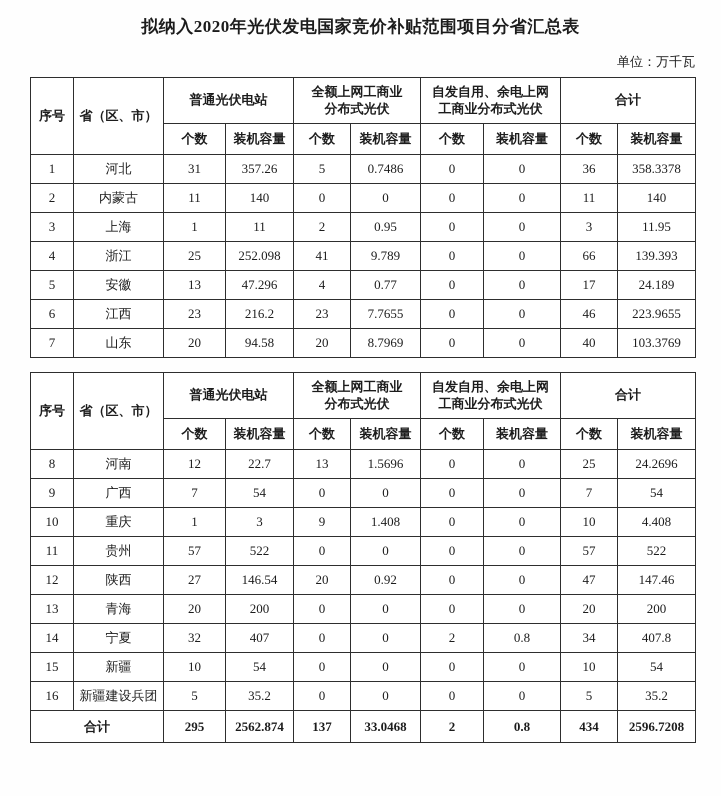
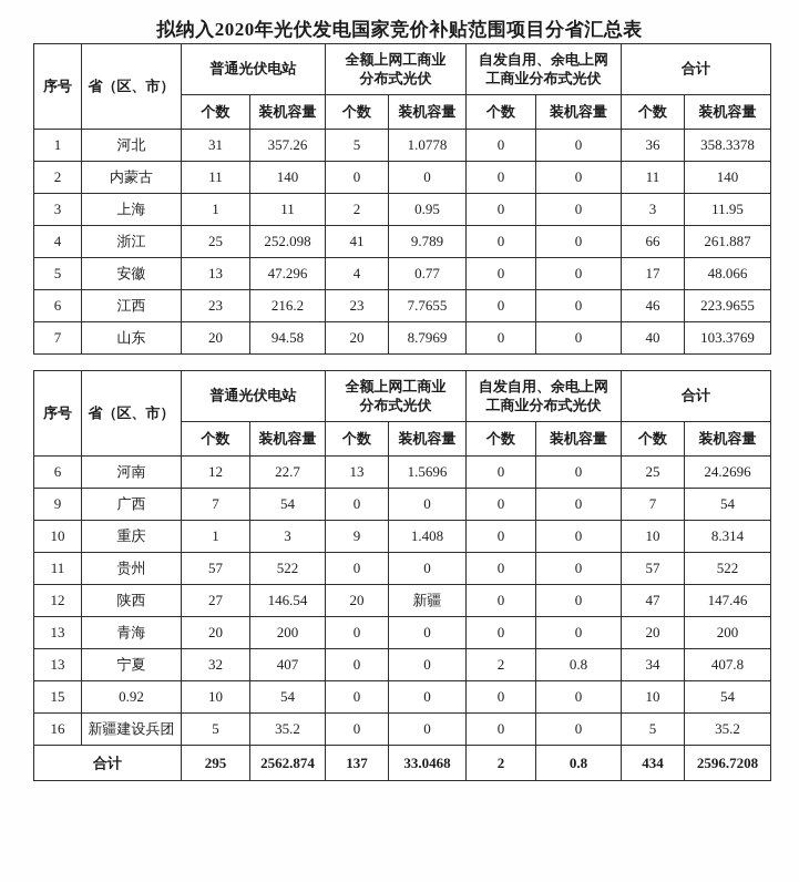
  拟纳入2020年光伏发电国家竞价补贴范围项目分省汇总表
- 单位：万千瓦
  序号	省（区、市）	普通光伏电站	全额上网工商业 分布式光伏	自发自用、余电上网 工商业分布式光伏	合计
  个数	装机容量	个数	装机容量	个数	装机容量	个数	装机容量
- 1	河北	31	357.26	5	0.7486	0	0	36	358.3378
+ 1	河北	31	357.26	5	1.0778	0	0	36	358.3378
  2	内蒙古	11	140	0	0	0	0	11	140
  3	上海	1	11	2	0.95	0	0	3	11.95
- 4	浙江	25	252.098	41	9.789	0	0	66	139.393
+ 4	浙江	25	252.098	41	9.789	0	0	66	261.887
- 5	安徽	13	47.296	4	0.77	0	0	17	24.189
+ 5	安徽	13	47.296	4	0.77	0	0	17	48.066
  6	江西	23	216.2	23	7.7655	0	0	46	223.9655
  7	山东	20	94.58	20	8.7969	0	0	40	103.3769
  序号	省（区、市）	普通光伏电站	全额上网工商业 分布式光伏	自发自用、余电上网 工商业分布式光伏	合计
  个数	装机容量	个数	装机容量	个数	装机容量	个数	装机容量
- 8	河南	12	22.7	13	1.5696	0	0	25	24.2696
+ 6	河南	12	22.7	13	1.5696	0	0	25	24.2696
  9	广西	7	54	0	0	0	0	7	54
- 10	重庆	1	3	9	1.408	0	0	10	4.408
+ 10	重庆	1	3	9	1.408	0	0	10	8.314
  11	贵州	57	522	0	0	0	0	57	522
- 12	陕西	27	146.54	20	0.92	0	0	47	147.46
+ 12	陕西	27	146.54	20	新疆	0	0	47	147.46
  13	青海	20	200	0	0	0	0	20	200
- 14	宁夏	32	407	0	0	2	0.8	34	407.8
+ 13	宁夏	32	407	0	0	2	0.8	34	407.8
- 15	新疆	10	54	0	0	0	0	10	54
+ 15	0.92	10	54	0	0	0	0	10	54
  16	新疆建设兵团	5	35.2	0	0	0	0	5	35.2
  合计	295	2562.874	137	33.0468	2	0.8	434	2596.7208
